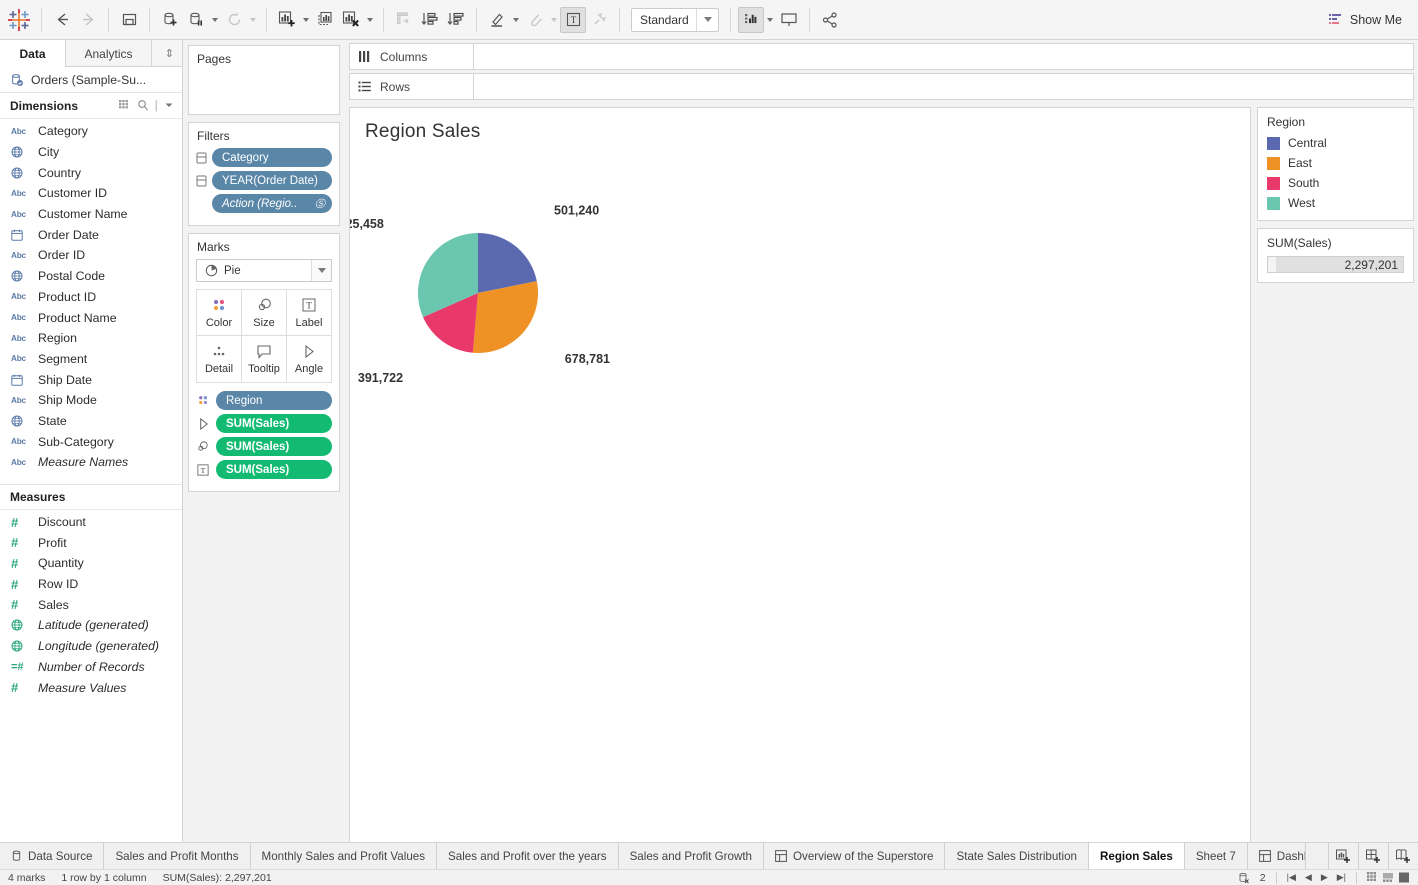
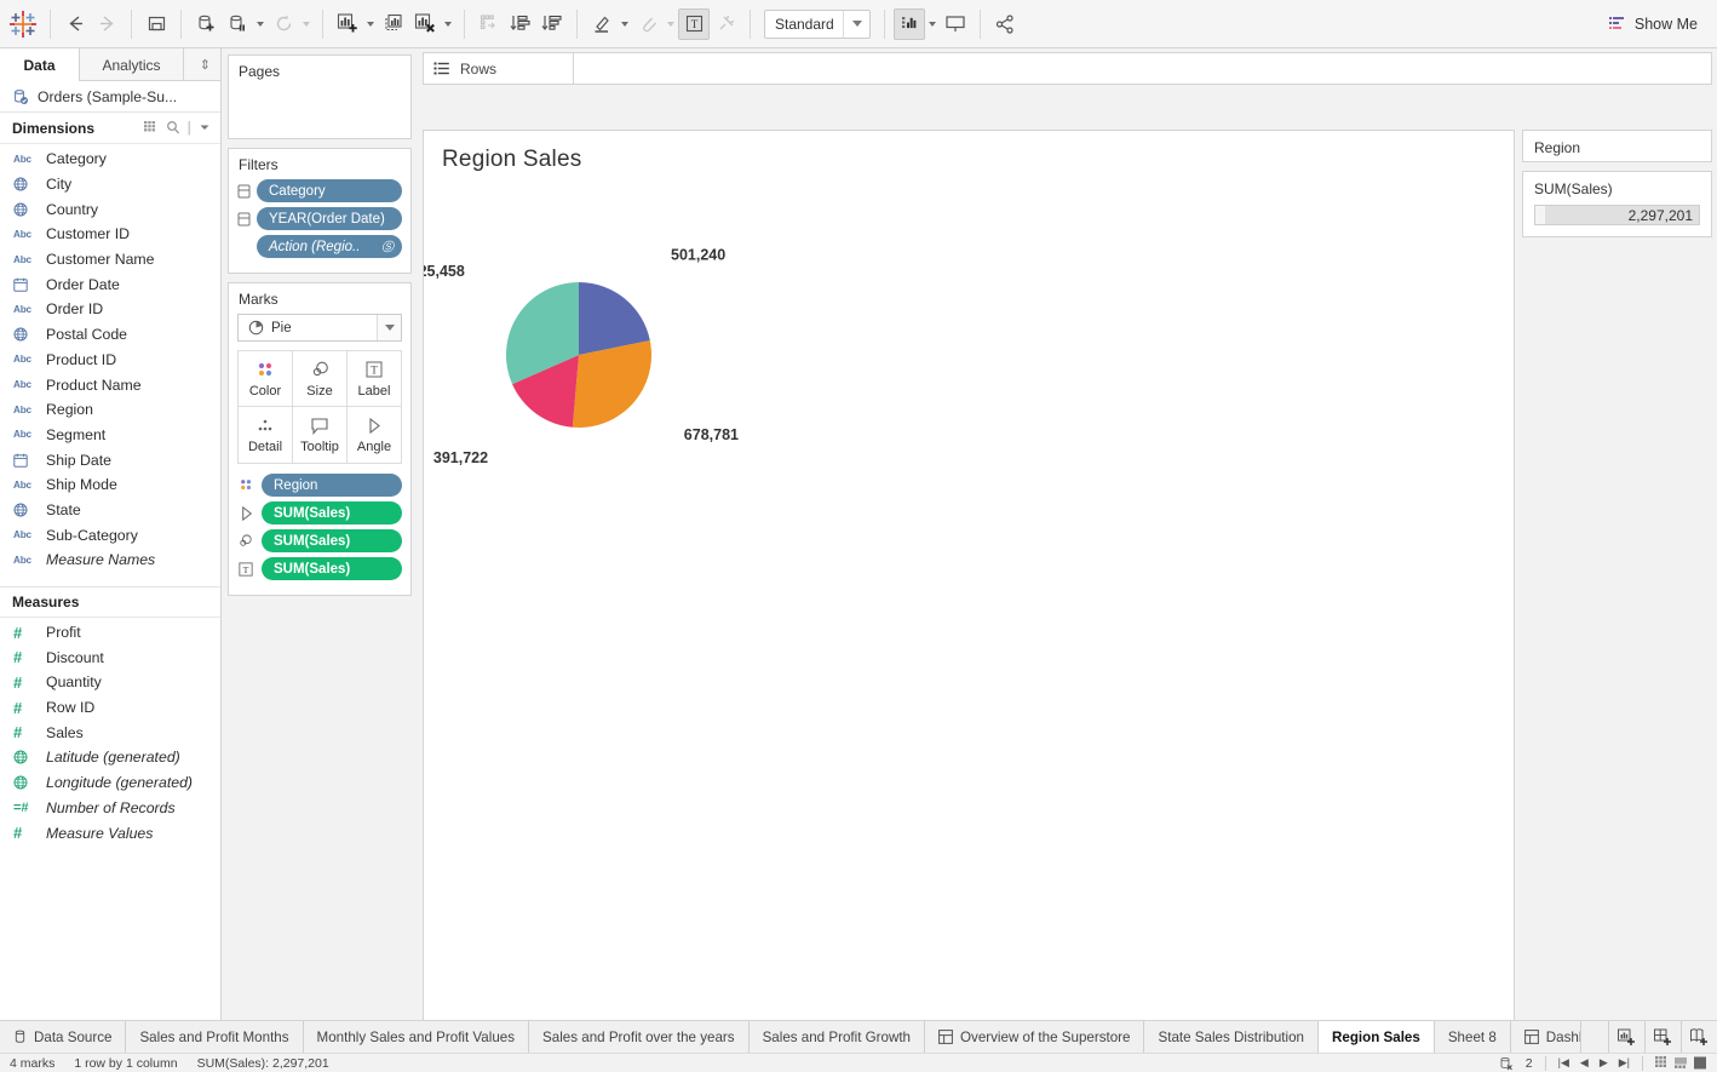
  T
  Standard
  Show Me
  Data
  Analytics
  ⇕
  Orders (Sample-Su...
  Dimensions
  |
  Abc
  Category
  City
  Country
  Abc
  Customer ID
  Abc
  Customer Name
  Order Date
  Abc
  Order ID
  Postal Code
  Abc
  Product ID
  Abc
  Product Name
  Abc
  Region
  Abc
  Segment
  Ship Date
  Abc
  Ship Mode
  State
  Abc
  Sub-Category
  Abc
  Measure Names
  Measures
  #
- Discount
+ Profit
  #
- Profit
+ Discount
  #
  Quantity
  #
  Row ID
  #
  Sales
  Latitude (generated)
  Longitude (generated)
  =#
  Number of Records
  #
  Measure Values
  Pages
  Filters
  Category
  YEAR(Order Date)
  Action (Regio..
  Ⓢ
  Marks
  Pie
  Color
  Size
  T
  Label
  Detail
  Tooltip
  Angle
  Region
  SUM(Sales)
  SUM(Sales)
  T
  SUM(Sales)
- Columns
  Rows
  Region Sales
  501,240
  678,781
  391,722
  25,458
  Region
- Central
- East
- South
- West
  SUM(Sales)
  2,297,201
  Data Source
  Sales and Profit Months
  Monthly Sales and Profit Values
  Sales and Profit over the years
  Sales and Profit Growth
  Overview of the Superstore
  State Sales Distribution
  Region Sales
- Sheet 7
+ Sheet 8
  Dash
  4 marks
  1 row by 1 column
  SUM(Sales): 2,297,201
  2
  |◀
  ◀
  ▶
  ▶|
